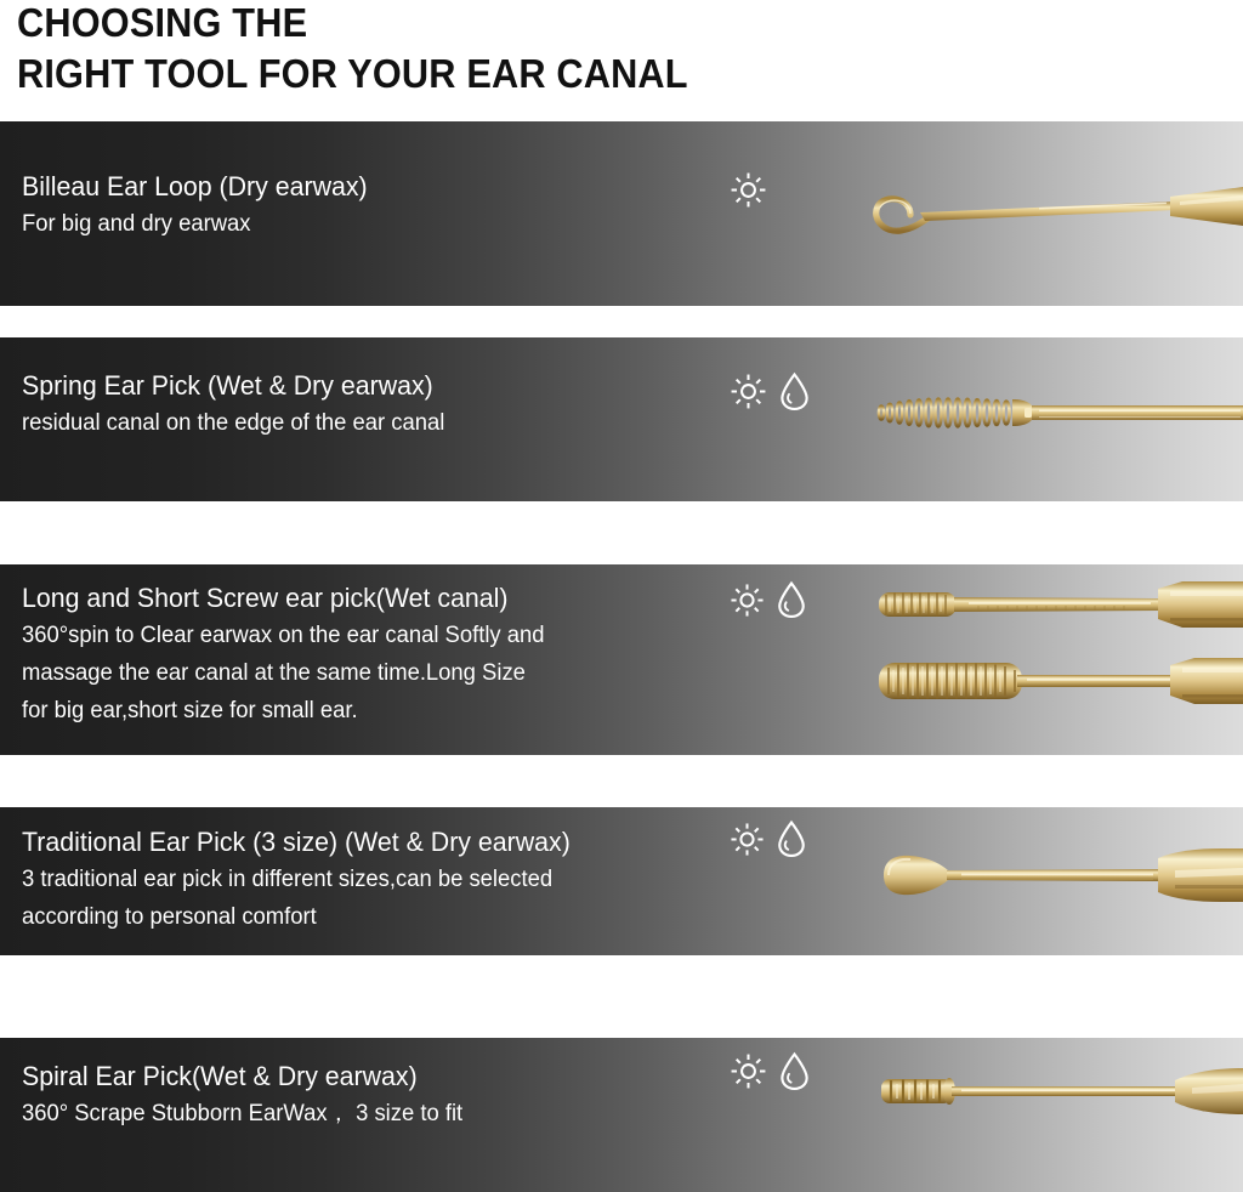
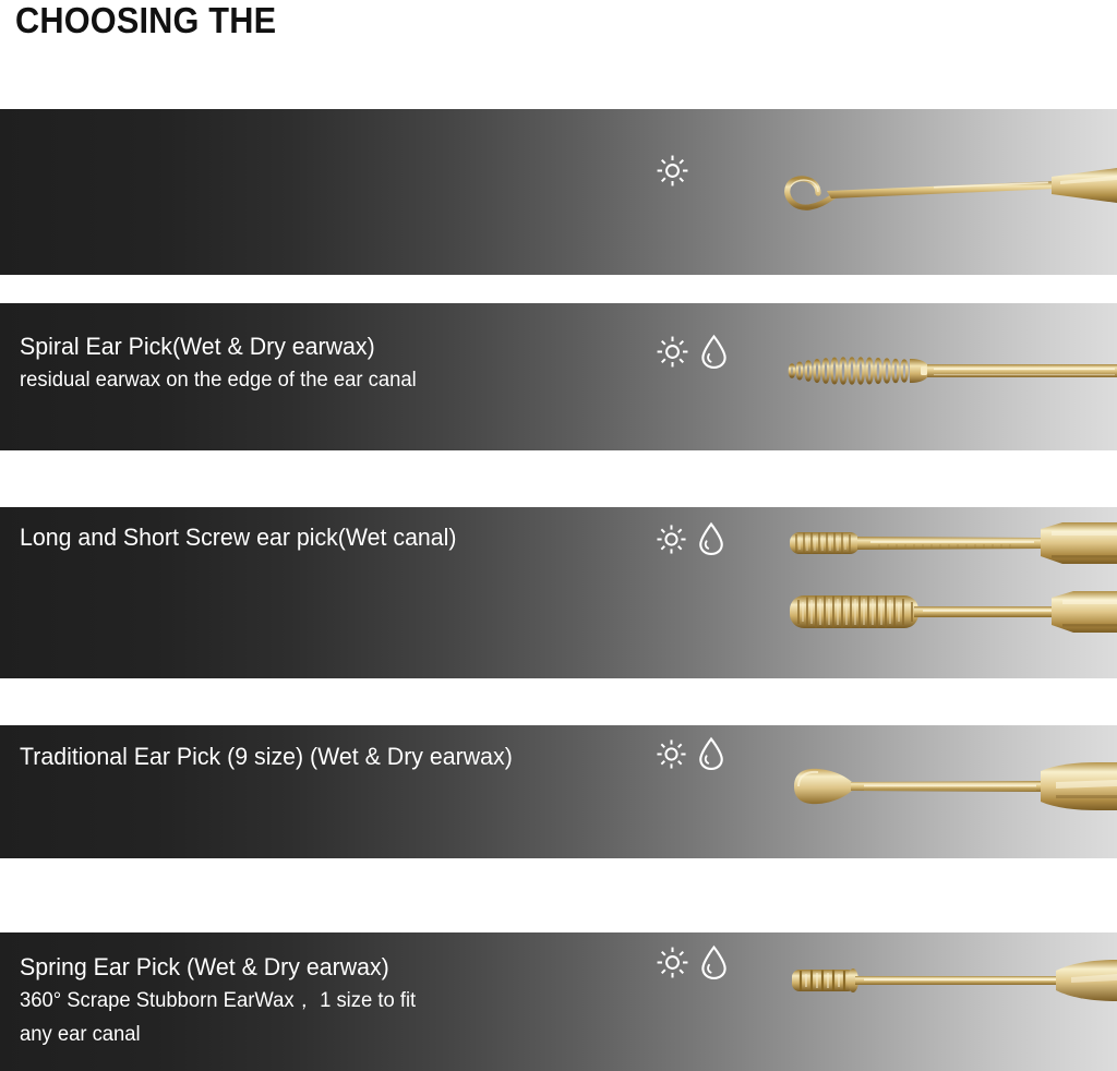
  CHOOSING THE
- RIGHT TOOL FOR YOUR EAR CANAL
- Billeau Ear Loop (Dry earwax)
- For big and dry earwax
- Spring Ear Pick (Wet & Dry earwax)
+ Spiral Ear Pick(Wet & Dry earwax)
- residual canal on the edge of the ear canal
+ residual earwax on the edge of the ear canal
  Long and Short Screw ear pick(Wet canal)
- 360°spin to Clear earwax on the ear canal Softly and
- massage the ear canal at the same time.Long Size
- for big ear,short size for small ear.
- Traditional Ear Pick (3 size) (Wet & Dry earwax)
+ Traditional Ear Pick (9 size) (Wet & Dry earwax)
- 3 traditional ear pick in different sizes,can be selected
- according to personal comfort
- Spiral Ear Pick(Wet & Dry earwax)
+ Spring Ear Pick (Wet & Dry earwax)
- 360° Scrape Stubborn EarWax， 3 size to fit
+ 360° Scrape Stubborn EarWax， 1 size to fit
+ any ear canal
